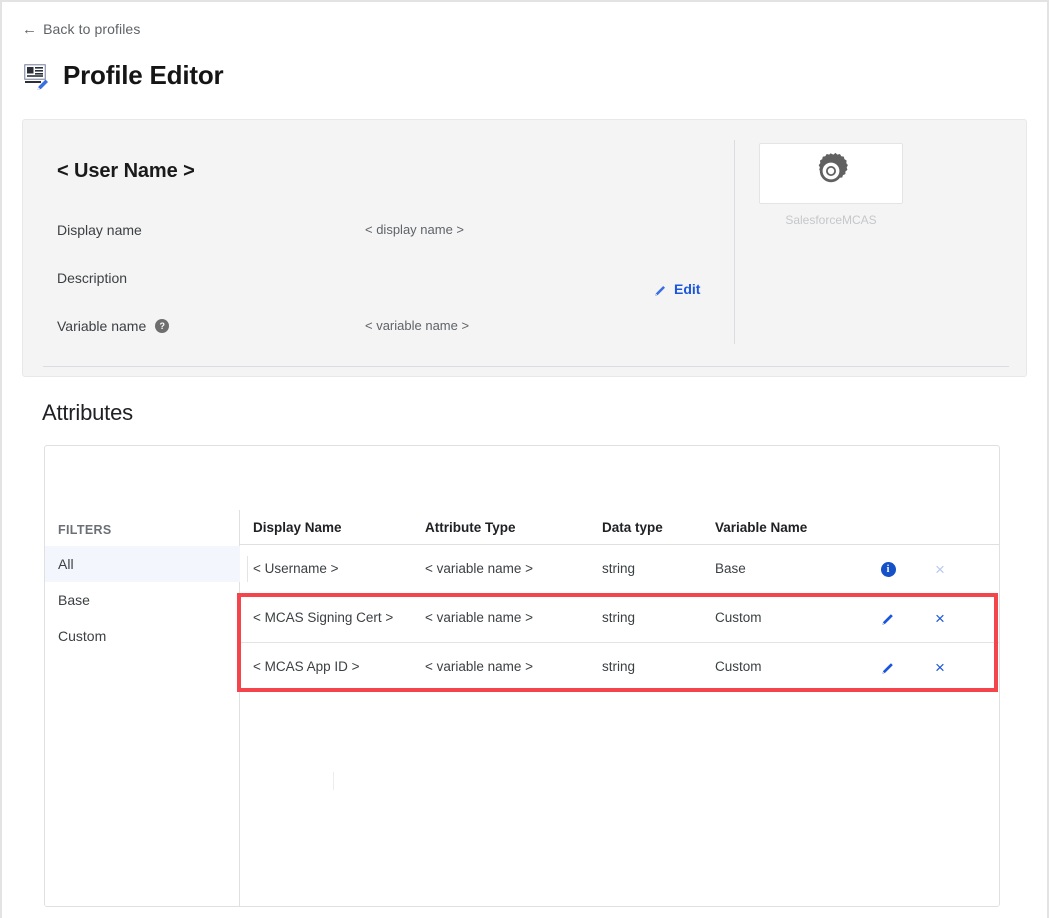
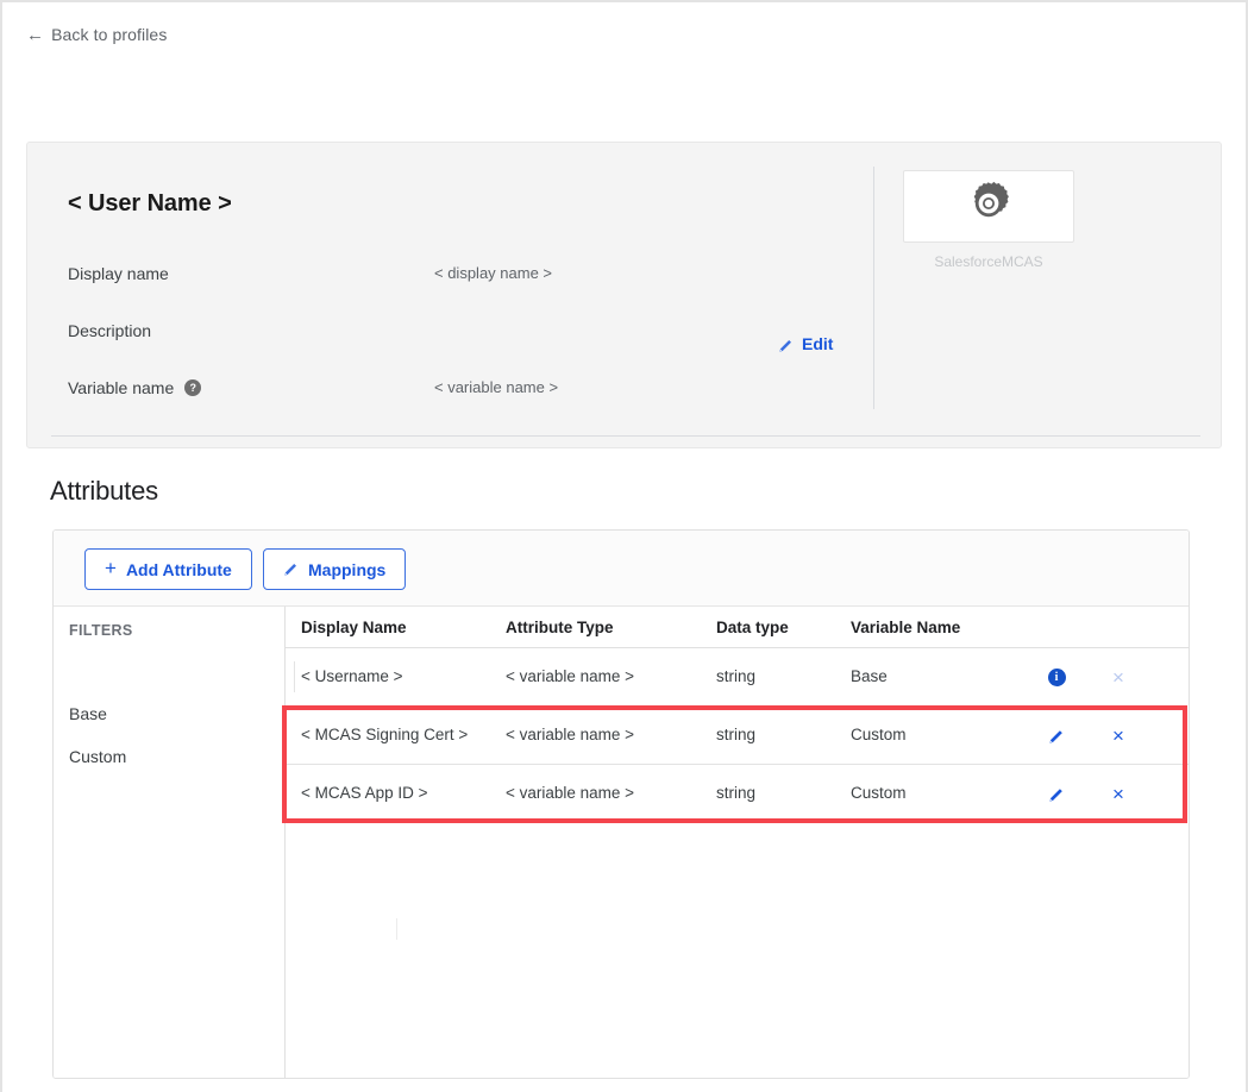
  ←
  Back to profiles
- Profile Editor
  < User Name >
  Edit
  Display name
  < display name >
  Description
  Variable name
  ?
  < variable name >
  SalesforceMCAS
  Attributes
+ +
+ Add Attribute
+ Mappings
  FILTERS
- All
  Base
  Custom
  Display Name
  Attribute Type
  Data type
  Variable Name
  < Username >
  < variable name >
  string
  Base
  i
  ×
  < MCAS Signing Cert >
  < variable name >
  string
  Custom
  ×
  < MCAS App ID >
  < variable name >
  string
  Custom
  ×
